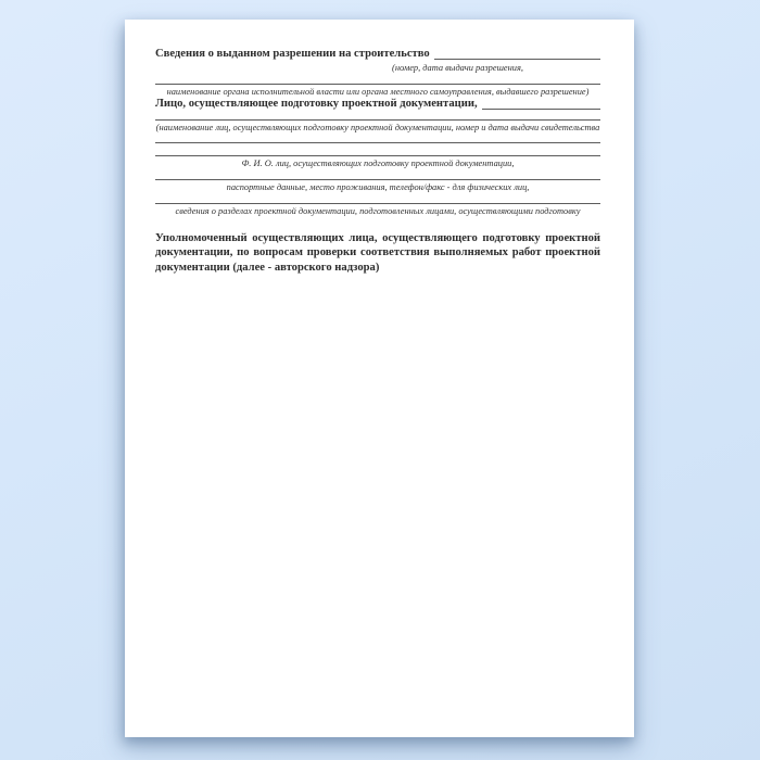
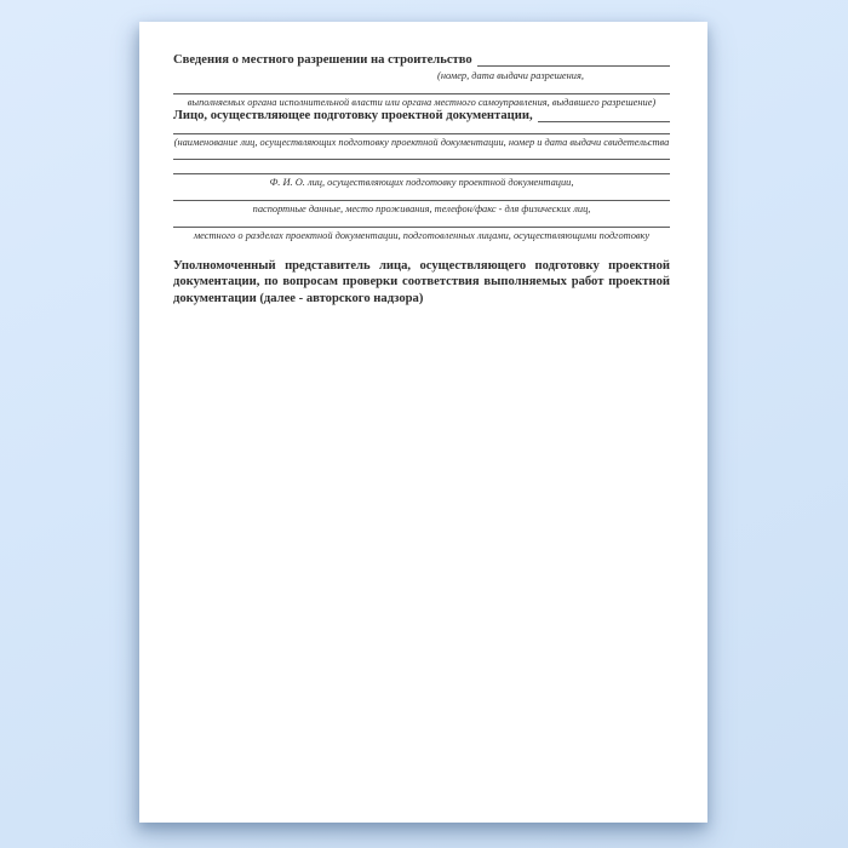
- Сведения о выданном разрешении на строительство
+ Сведения о местного разрешении на строительство
  (номер, дата выдачи разрешения,
- наименование органа исполнительной власти или органа местного самоуправления, выдавшего разрешение)
+ выполняемых органа исполнительной власти или органа местного самоуправления, выдавшего разрешение)
  Лицо, осуществляющее подготовку проектной документации,
  (наименование лиц, осуществляющих подготовку проектной документации, номер и дата выдачи свидетельства
  Ф. И. О. лиц, осуществляющих подготовку проектной документации,
  паспортные данные, место проживания, телефон/факс - для физических лиц,
- сведения о разделах проектной документации, подготовленных лицами, осуществляющими подготовку
+ местного о разделах проектной документации, подготовленных лицами, осуществляющими подготовку
- Уполномоченный осуществляющих лица, осуществляющего подготовку проектной документации, по вопросам проверки соответствия выполняемых работ проектной документации (далее - авторского надзора)
+ Уполномоченный представитель лица, осуществляющего подготовку проектной документации, по вопросам проверки соответствия выполняемых работ проектной документации (далее - авторского надзора)
